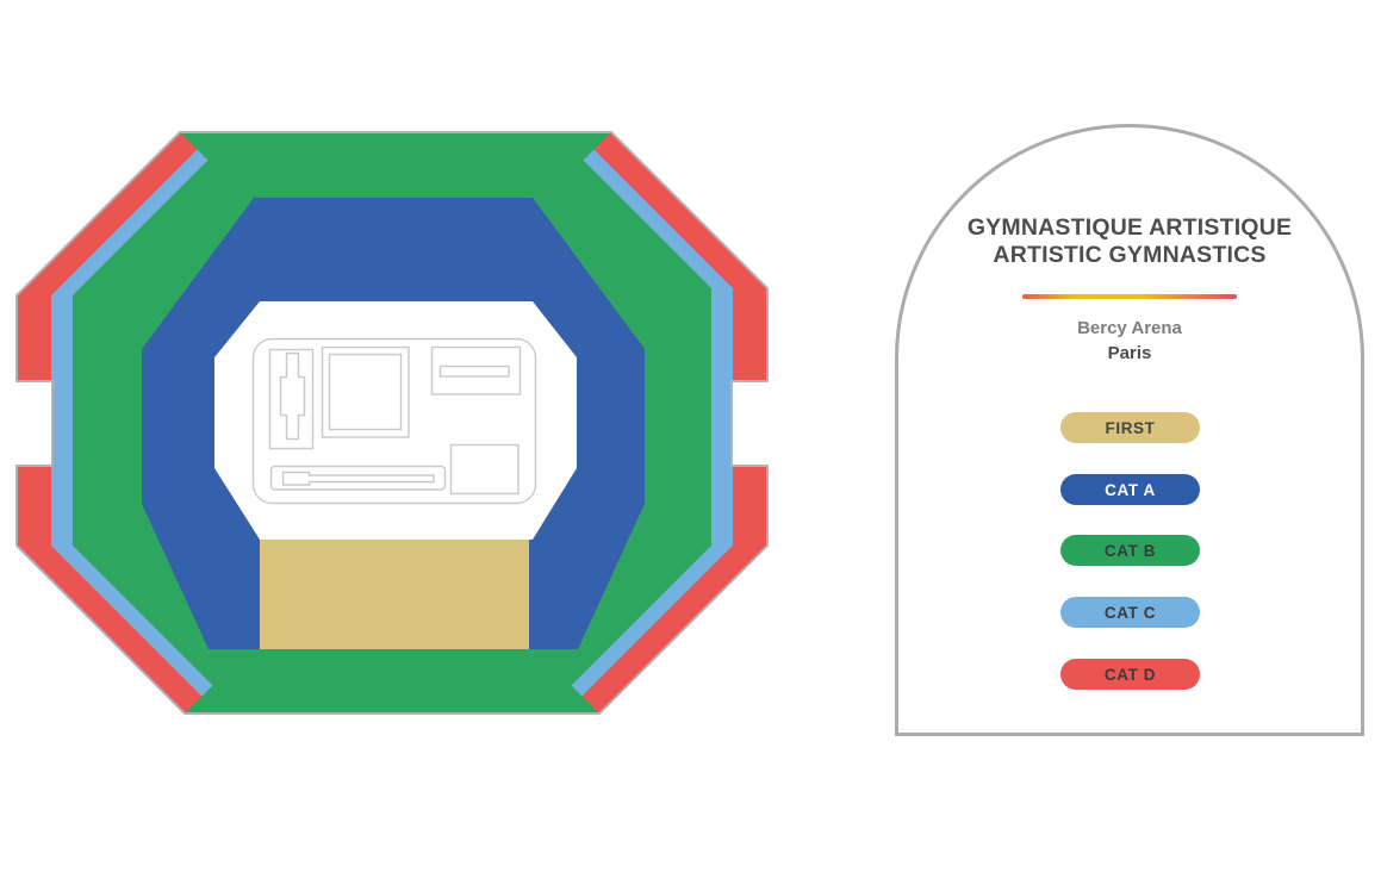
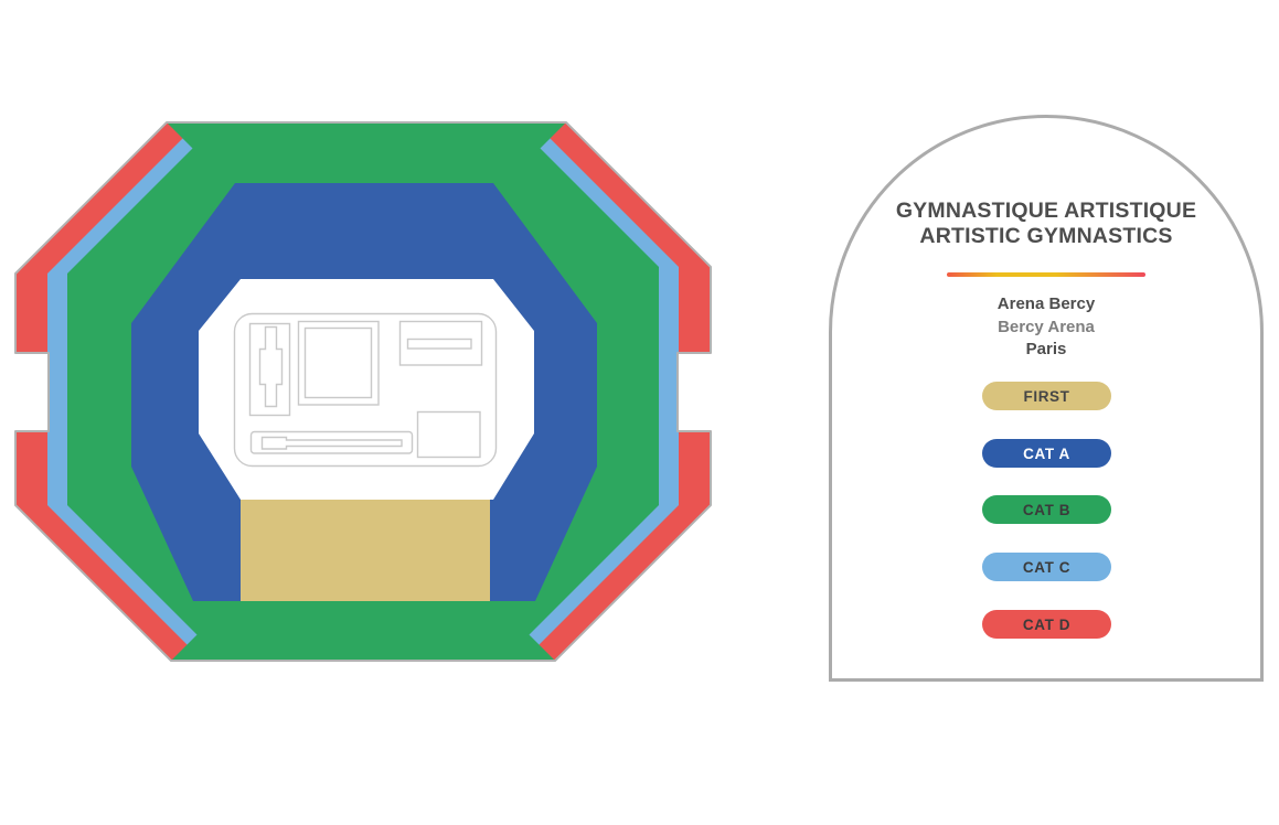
  GYMNASTIQUE ARTISTIQUE
  ARTISTIC GYMNASTICS
+ Arena Bercy
  Bercy Arena
  Paris
  FIRST
  CAT A
  CAT B
  CAT C
  CAT D
